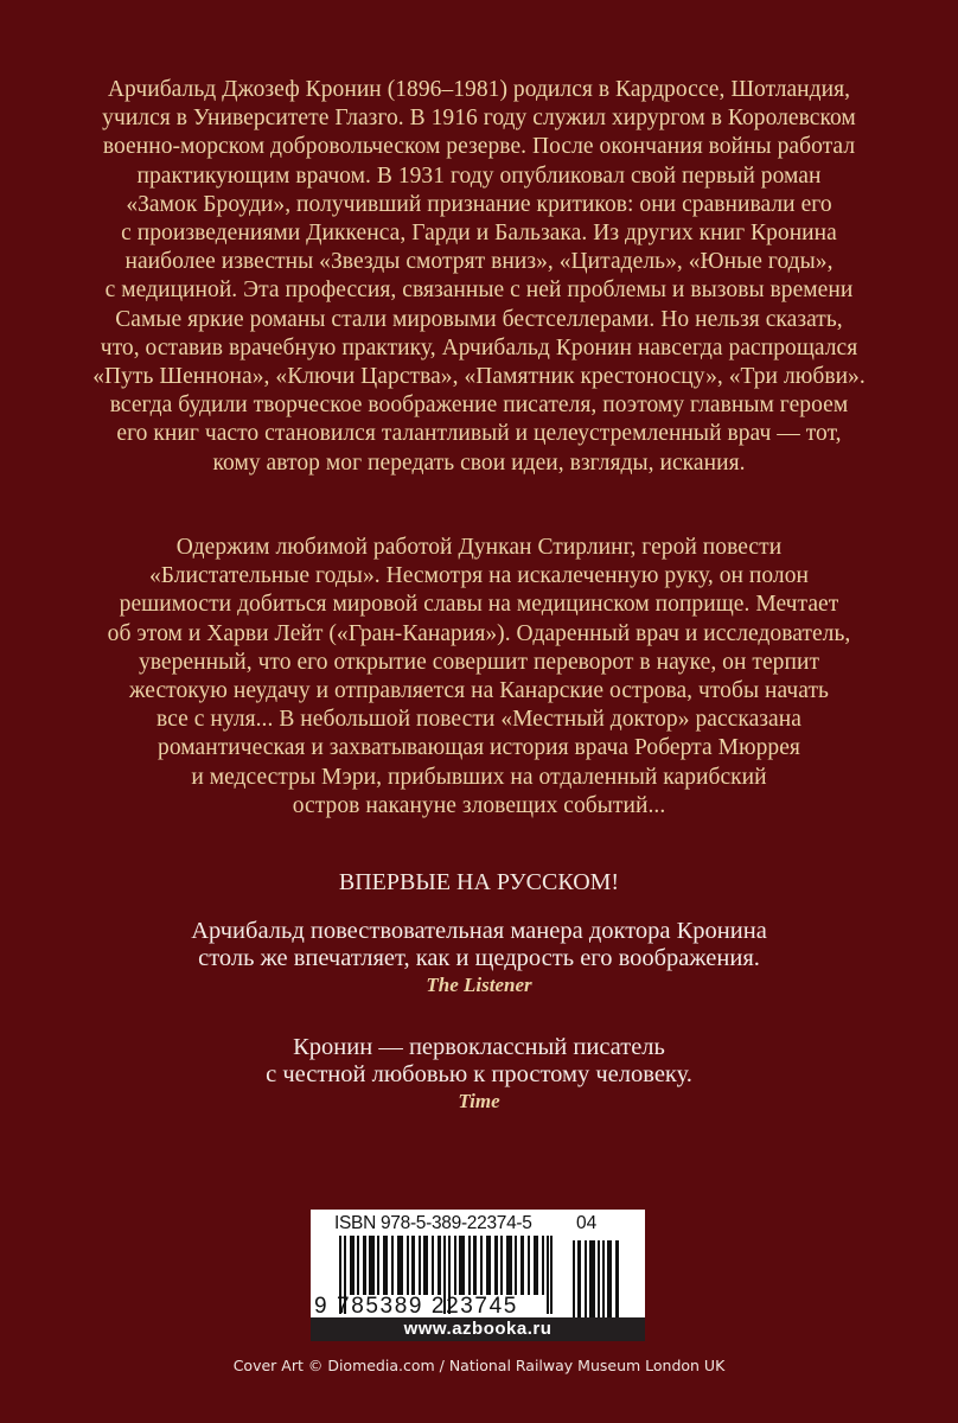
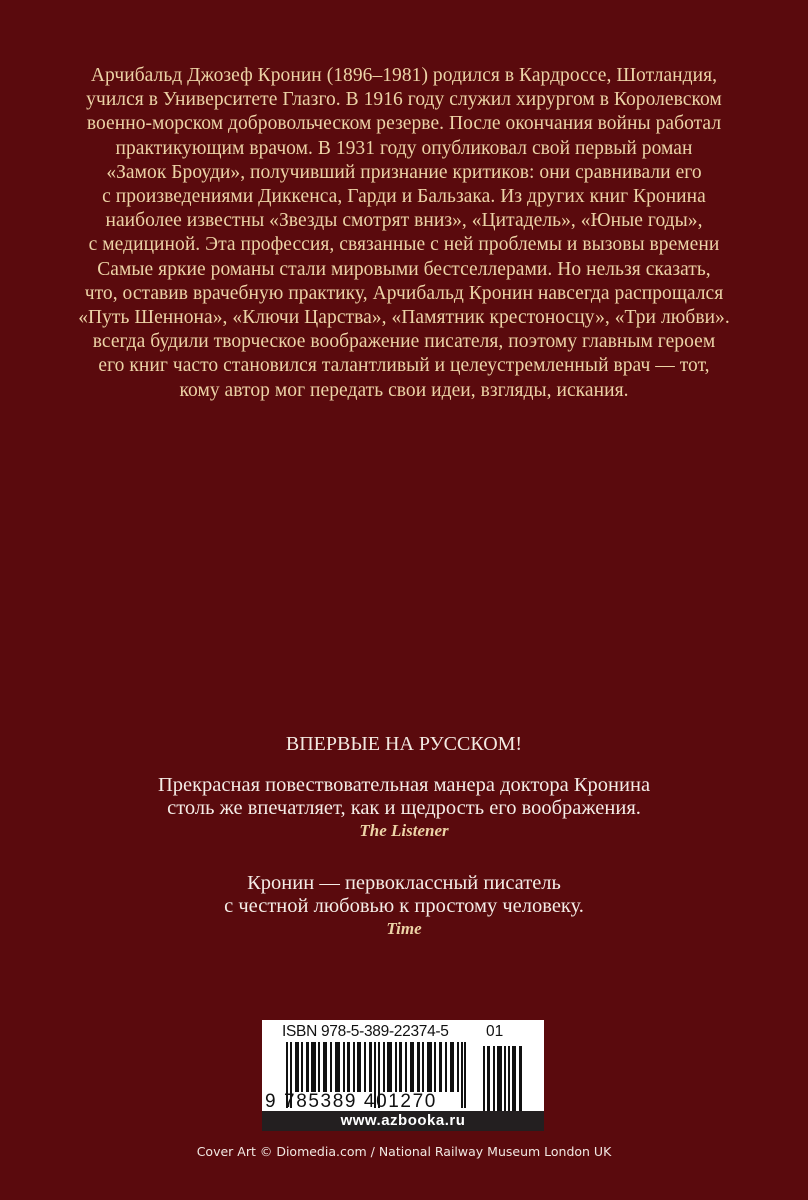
  Арчибальд Джозеф Кронин (1896–1981) родился в Кардроссе, Шотландия,
  учился в Университете Глазго. В 1916 году служил хирургом в Королевском
  военно-морском добровольческом резерве. После окончания войны работал
  практикующим врачом. В 1931 году опубликовал свой первый роман
  «Замок Броуди», получивший признание критиков: они сравнивали его
  с произведениями Диккенса, Гарди и Бальзака. Из других книг Кронина
  наиболее известны «Звезды смотрят вниз», «Цитадель», «Юные годы»,
  с медициной. Эта профессия, связанные с ней проблемы и вызовы времени
  Самые яркие романы стали мировыми бестселлерами. Но нельзя сказать,
  что, оставив врачебную практику, Арчибальд Кронин навсегда распрощался
  «Путь Шеннона», «Ключи Царства», «Памятник крестоносцу», «Три любви».
  всегда будили творческое воображение писателя, поэтому главным героем
  его книг часто становился талантливый и целеустремленный врач — тот,
  кому автор мог передать свои идеи, взгляды, искания.
- Одержим любимой работой Дункан Стирлинг, герой повести
- «Блистательные годы». Несмотря на искалеченную руку, он полон
- решимости добиться мировой славы на медицинском поприще. Мечтает
- об этом и Харви Лейт («Гран-Канария»). Одаренный врач и исследователь,
- уверенный, что его открытие совершит переворот в науке, он терпит
- жестокую неудачу и отправляется на Канарские острова, чтобы начать
- все с нуля... В небольшой повести «Местный доктор» рассказана
- романтическая и захватывающая история врача Роберта Мюррея
- и медсестры Мэри, прибывших на отдаленный карибский
- остров накануне зловещих событий...
  ВПЕРВЫЕ НА РУССКОМ!
- Арчибальд повествовательная манера доктора Кронина
+ Прекрасная повествовательная манера доктора Кронина
  столь же впечатляет, как и щедрость его воображения.
  The Listener
  Кронин — первоклассный писатель
  с честной любовью к простому человеку.
  Time
  ISBN 978-5-389-22374-5
- 04
+ 01
- 9 785389 223745
+ 9 785389 401270
  www.azbooka.ru
  Cover Art © Diomedia.com / National Railway Museum London UK
